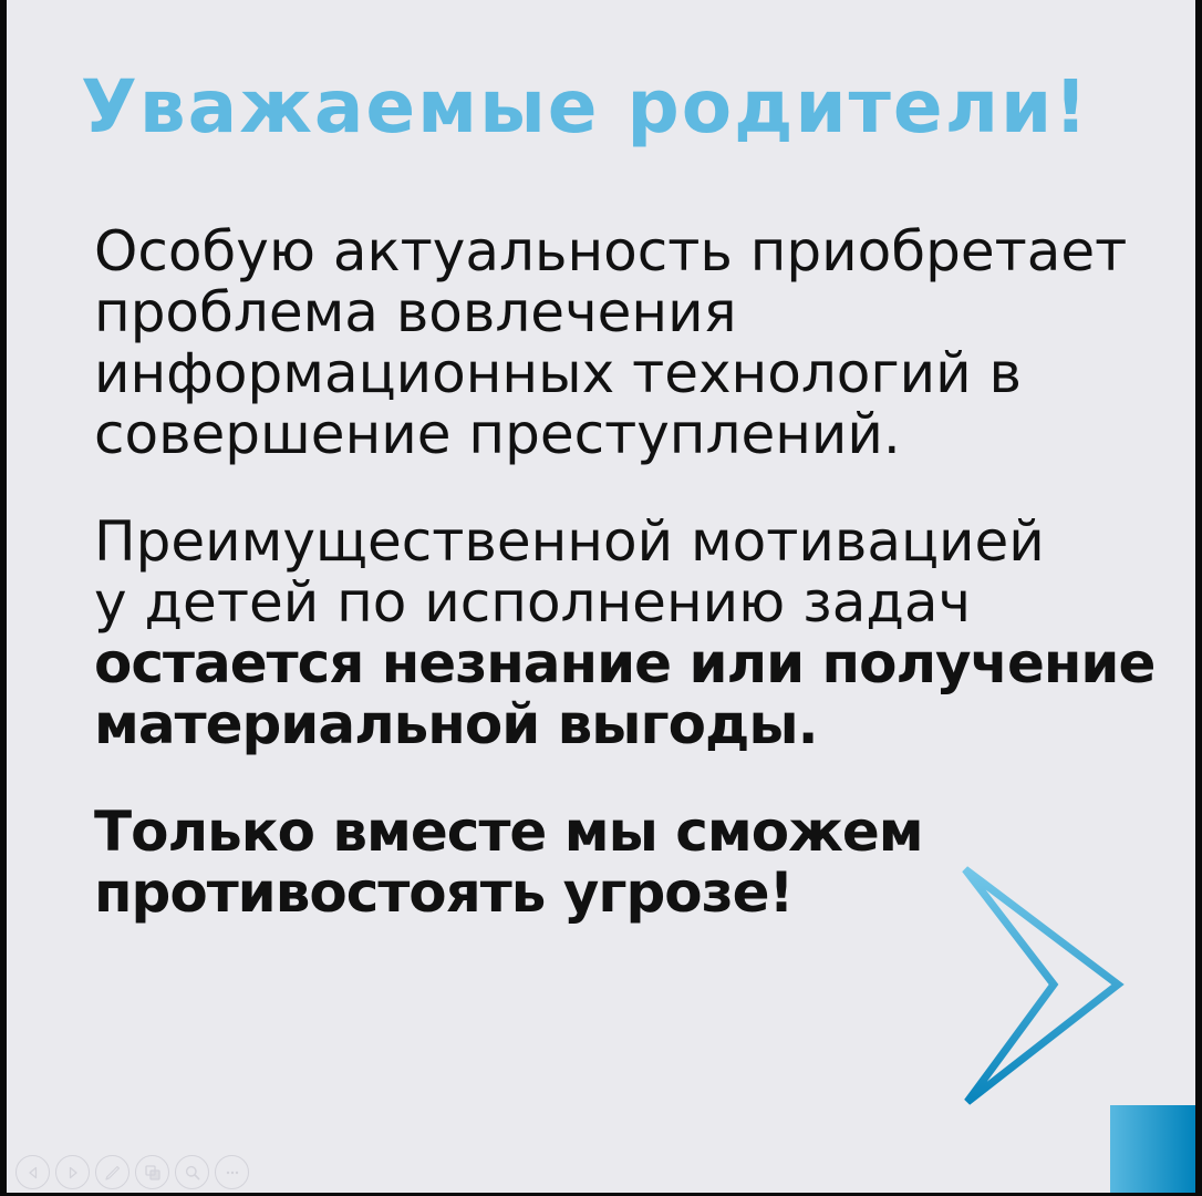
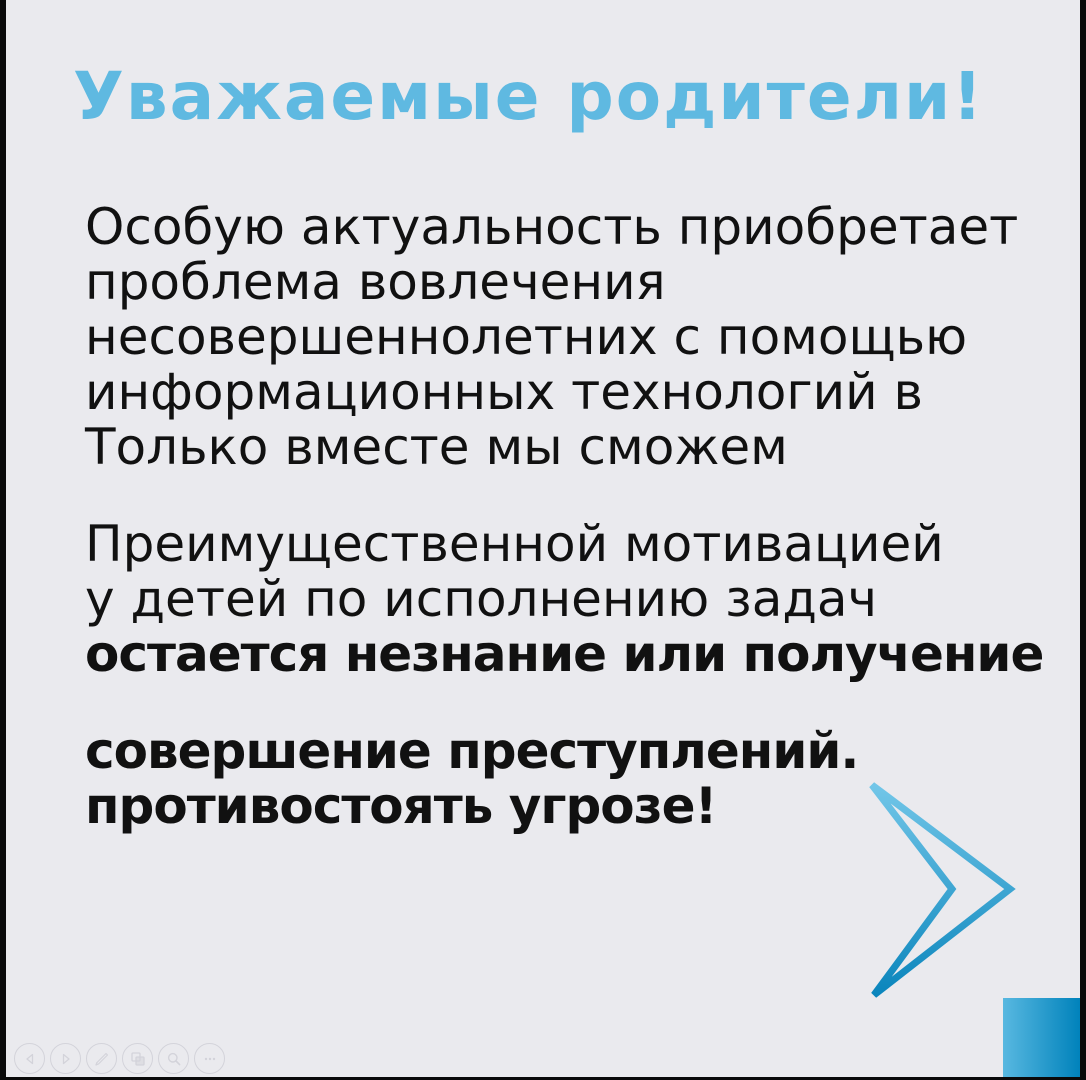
  Уважаемые родители!
  Особую актуальность приобретает
  проблема вовлечения
+ несовершеннолетних с помощью
  информационных технологий в
- совершение преступлений.
+ Только вместе мы сможем
  Преимущественной мотивацией
  у детей по исполнению задач
  остается незнание или получение
- материальной выгоды.
- Только вместе мы сможем
+ совершение преступлений.
  противостоять угрозе!
